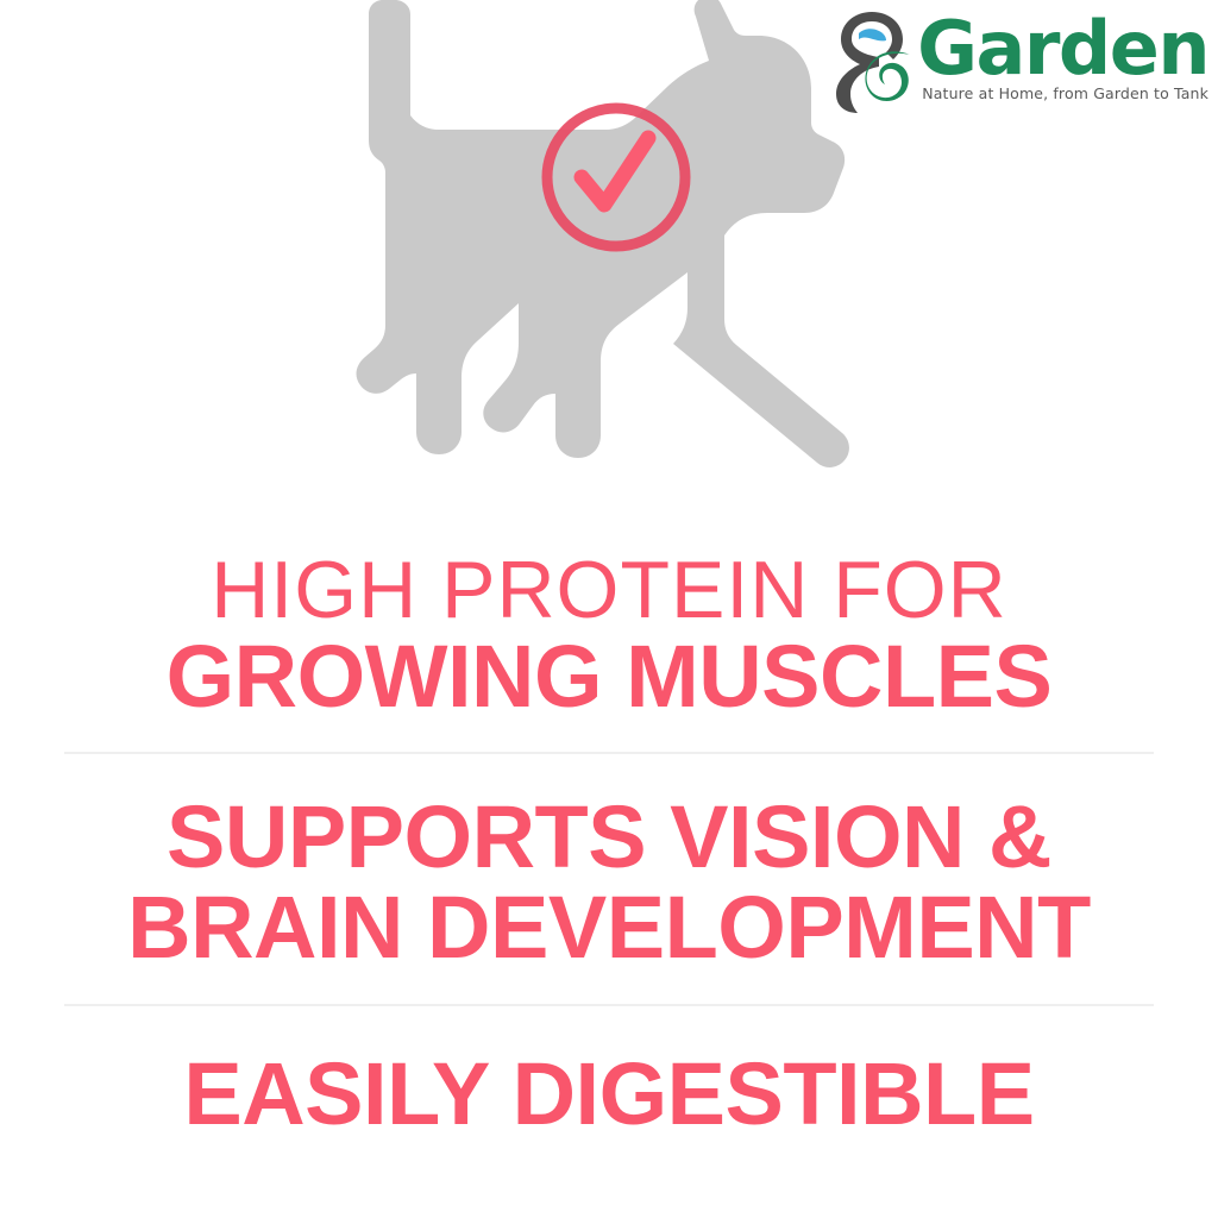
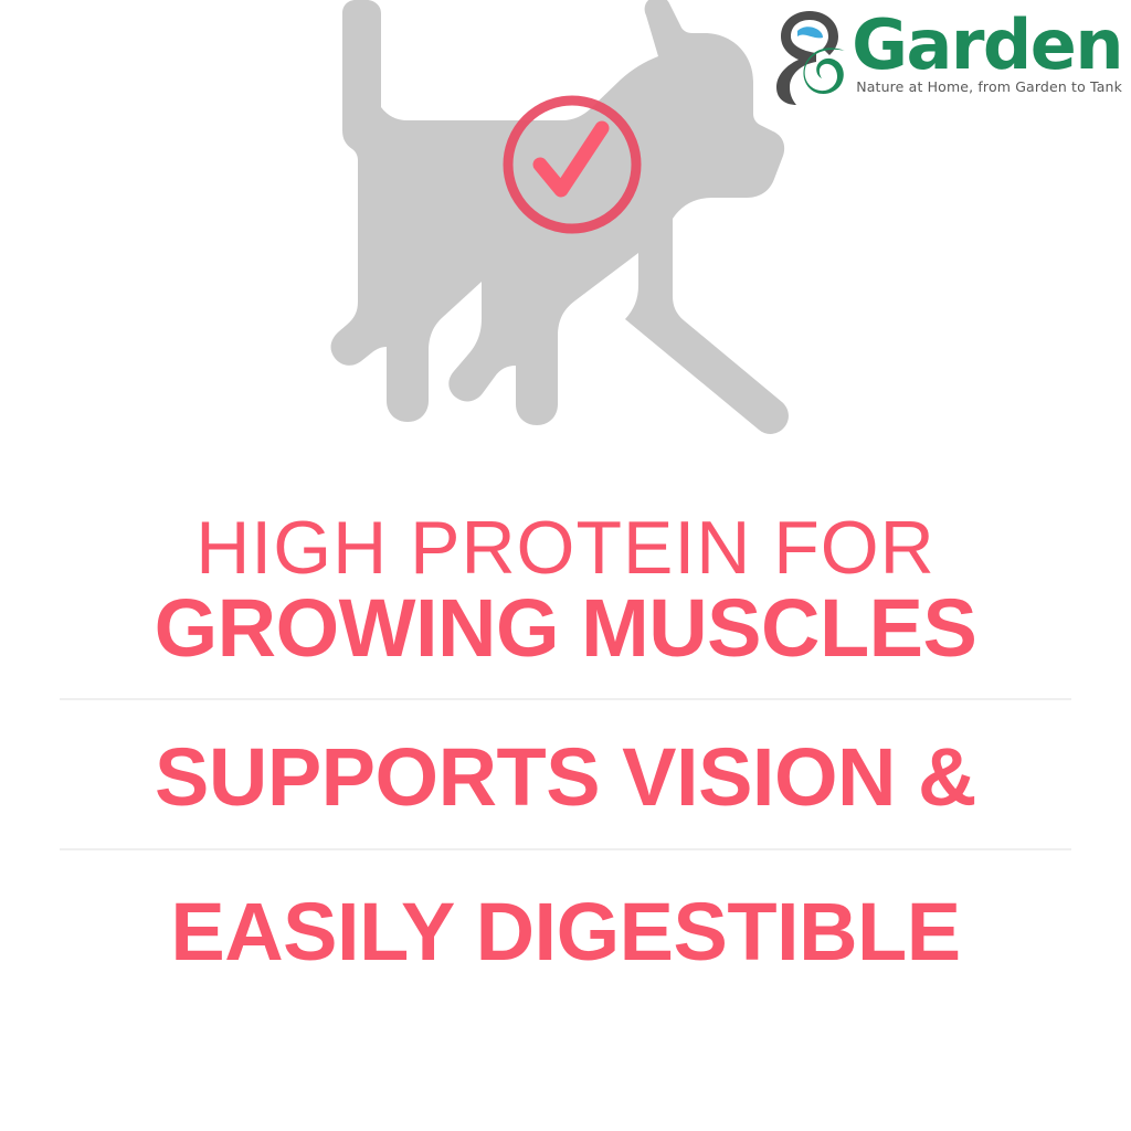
  Garden
  Nature at Home, from Garden to Tank
  HIGH PROTEIN FOR
  GROWING MUSCLES
  SUPPORTS VISION &
- BRAIN DEVELOPMENT
  EASILY DIGESTIBLE
